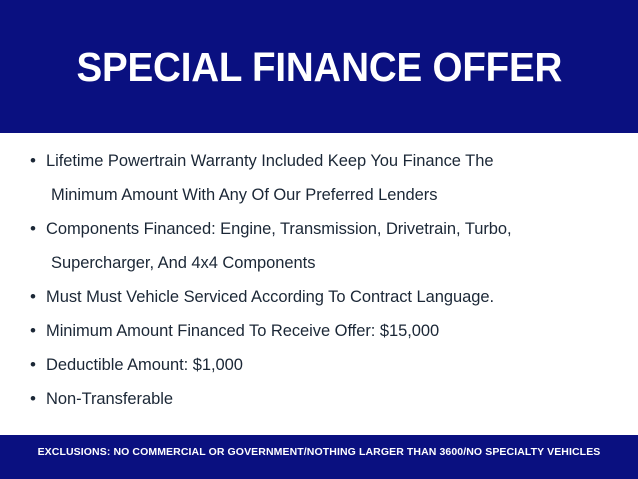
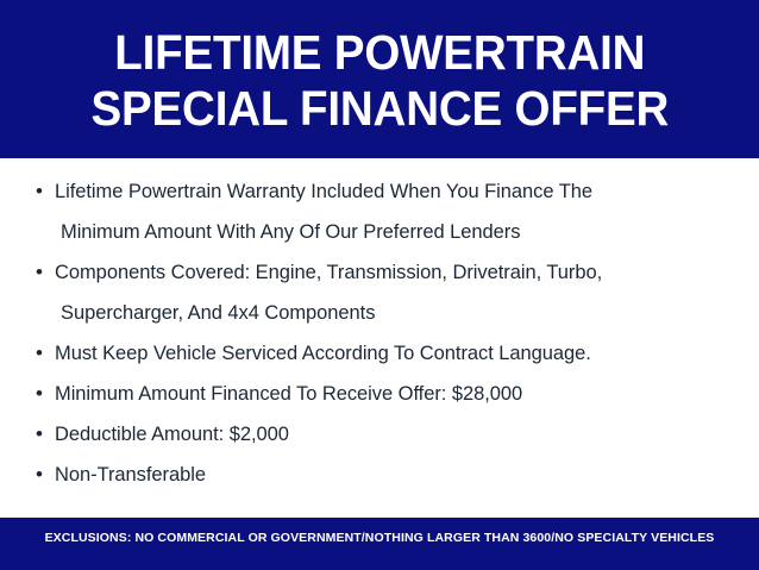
+ LIFETIME POWERTRAIN
  SPECIAL FINANCE OFFER
  •
- Lifetime Powertrain Warranty Included Keep You Finance The
+ Lifetime Powertrain Warranty Included When You Finance The
  Minimum Amount With Any Of Our Preferred Lenders
  •
- Components Financed: Engine, Transmission, Drivetrain, Turbo,
+ Components Covered: Engine, Transmission, Drivetrain, Turbo,
  Supercharger, And 4x4 Components
  •
- Must Must Vehicle Serviced According To Contract Language.
+ Must Keep Vehicle Serviced According To Contract Language.
  •
- Minimum Amount Financed To Receive Offer: $15,000
+ Minimum Amount Financed To Receive Offer: $28,000
  •
- Deductible Amount: $1,000
+ Deductible Amount: $2,000
  •
  Non-Transferable
  EXCLUSIONS: NO COMMERCIAL OR GOVERNMENT/NOTHING LARGER THAN 3600/NO SPECIALTY VEHICLES
